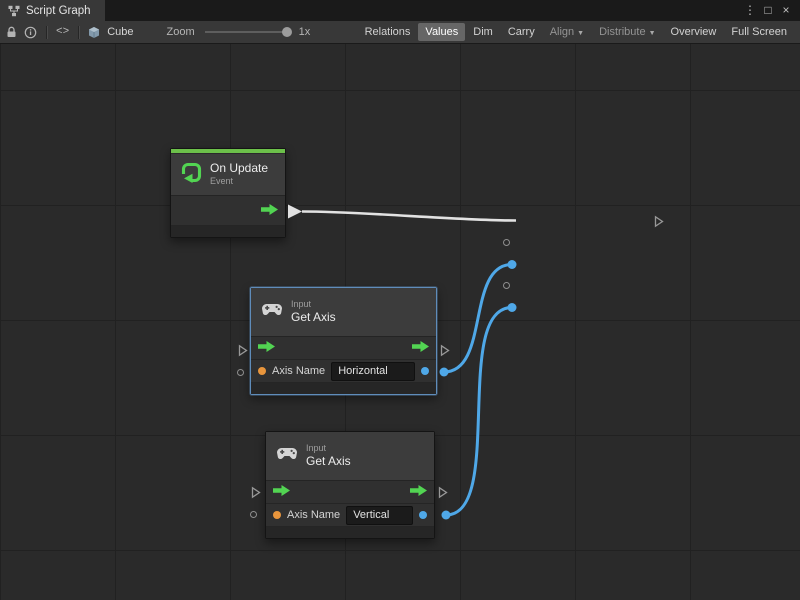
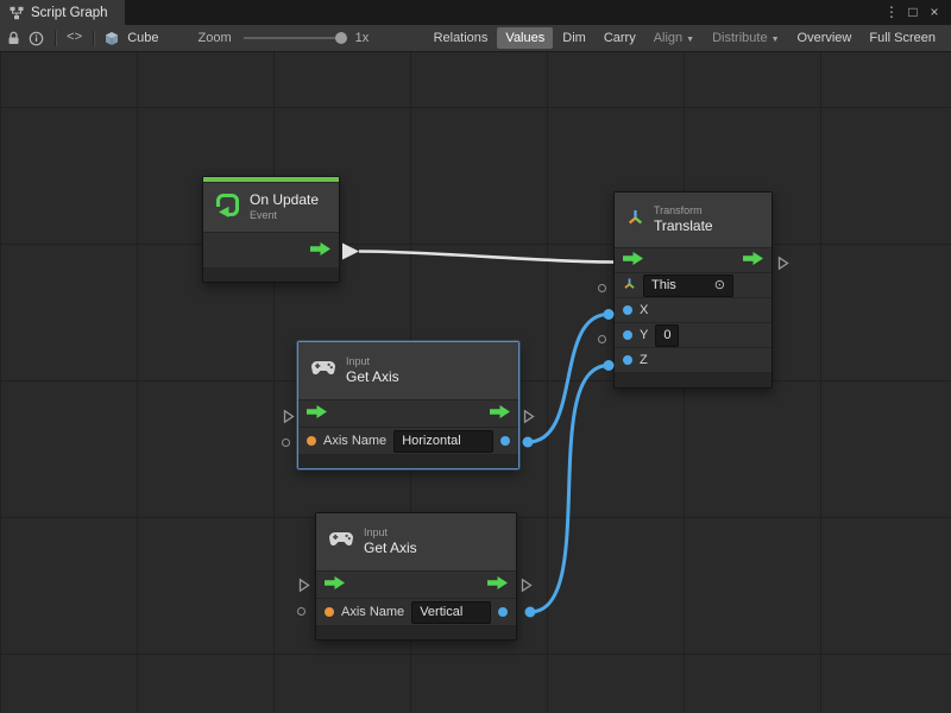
  Script Graph
  ⋮
  □
  ×
  <>
  Cube
  Zoom
  1x
  Relations
  Values
  Dim
  Carry
  Align
  Distribute
  Overview
  Full Screen
  On Update
  Event
+ Transform
+ Translate
+ This
+ ⊙
+ X
+ Y
+ 0
+ Z
  Input
  Get Axis
  Axis Name
  Horizontal
  Input
  Get Axis
  Axis Name
  Vertical
